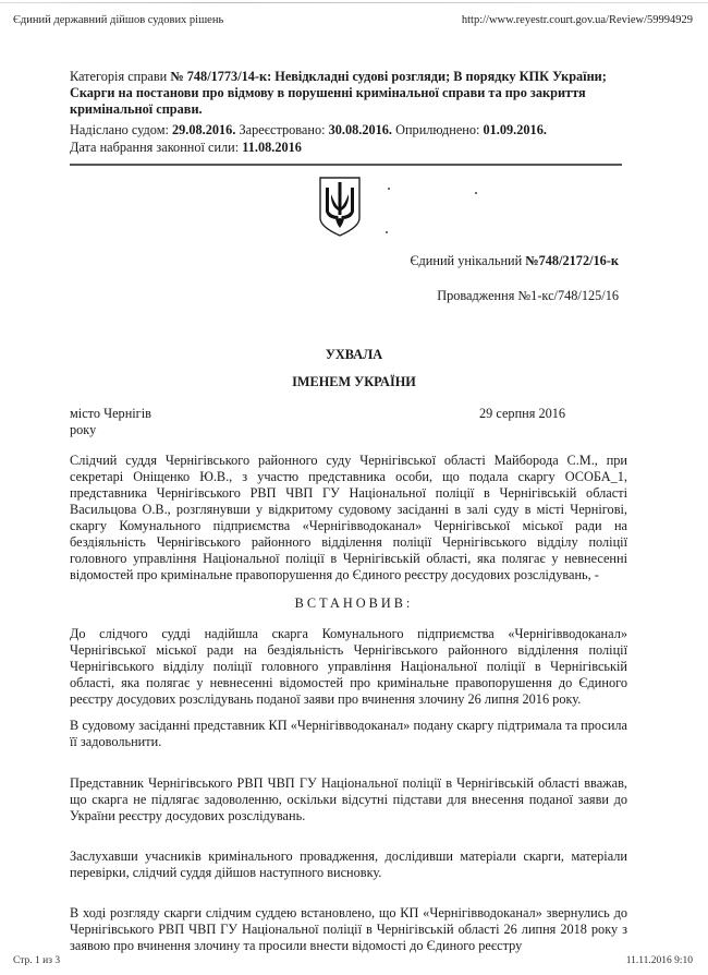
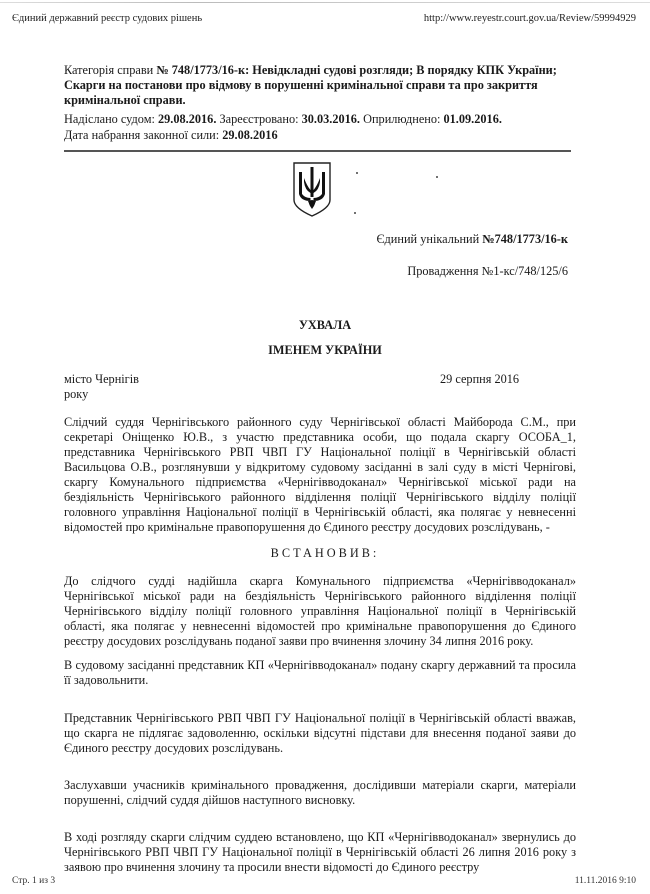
- Єдиний державний дійшов судових рішень
+ Єдиний державний реєстр судових рішень
  http://www.reyestr.court.gov.ua/Review/59994929
- Категорія справи № 748/1773/14-к: Невідкладні судові розгляди; В порядку КПК України; Скарги на постанови про відмову в порушенні кримінальної справи та про закриття кримінальної справи.
+ Категорія справи № 748/1773/16-к: Невідкладні судові розгляди; В порядку КПК України; Скарги на постанови про відмову в порушенні кримінальної справи та про закриття кримінальної справи.
- Надіслано судом: 29.08.2016. Зареєстровано: 30.08.2016. Оприлюднено: 01.09.2016.
+ Надіслано судом: 29.08.2016. Зареєстровано: 30.03.2016. Оприлюднено: 01.09.2016.
- Дата набрання законної сили: 11.08.2016
+ Дата набрання законної сили: 29.08.2016
- Єдиний унікальний №748/2172/16-к
+ Єдиний унікальний №748/1773/16-к
- Провадження №1-кс/748/125/16
+ Провадження №1-кс/748/125/6
  УХВАЛА
  ІМЕНЕМ УКРАЇНИ
  місто Чернігів
  року
  29 серпня 2016
  Слідчий суддя Чернігівського районного суду Чернігівської області Майборода С.М., при секретарі Оніщенко Ю.В., з участю представника особи, що подала скаргу ОСОБА_1, представника Чернігівського РВП ЧВП ГУ Національної поліції в Чернігівській області Васильцова О.В., розглянувши у відкритому судовому засіданні в залі суду в місті Чернігові, скаргу Комунального підприємства «Чернігівводоканал» Чернігівської міської ради на бездіяльність Чернігівського районного відділення поліції Чернігівського відділу поліції головного управління Національної поліції в Чернігівській області, яка полягає у невнесенні відомостей про кримінальне правопорушення до Єдиного реєстру досудових розслідувань, -
  ВСТАНОВИВ:
- До слідчого судді надійшла скарга Комунального підприємства «Чернігівводоканал» Чернігівської міської ради на бездіяльність Чернігівського районного відділення поліції Чернігівського відділу поліції головного управління Національної поліції в Чернігівській області, яка полягає у невнесенні відомостей про кримінальне правопорушення до Єдиного реєстру досудових розслідувань поданої заяви про вчинення злочину 26 липня 2016 року.
+ До слідчого судді надійшла скарга Комунального підприємства «Чернігівводоканал» Чернігівської міської ради на бездіяльність Чернігівського районного відділення поліції Чернігівського відділу поліції головного управління Національної поліції в Чернігівській області, яка полягає у невнесенні відомостей про кримінальне правопорушення до Єдиного реєстру досудових розслідувань поданої заяви про вчинення злочину 34 липня 2016 року.
- В судовому засіданні представник КП «Чернігівводоканал» подану скаргу підтримала та просила її задовольнити.
+ В судовому засіданні представник КП «Чернігівводоканал» подану скаргу державний та просила її задовольнити.
- Представник Чернігівського РВП ЧВП ГУ Національної поліції в Чернігівській області вважав, що скарга не підлягає задоволенню, оскільки відсутні підстави для внесення поданої заяви до України реєстру досудових розслідувань.
+ Представник Чернігівського РВП ЧВП ГУ Національної поліції в Чернігівській області вважав, що скарга не підлягає задоволенню, оскільки відсутні підстави для внесення поданої заяви до Єдиного реєстру досудових розслідувань.
- Заслухавши учасників кримінального провадження, дослідивши матеріали скарги, матеріали перевірки, слідчий суддя дійшов наступного висновку.
+ Заслухавши учасників кримінального провадження, дослідивши матеріали скарги, матеріали порушенні, слідчий суддя дійшов наступного висновку.
- В ході розгляду скарги слідчим суддею встановлено, що КП «Чернігівводоканал» звернулись до Чернігівського РВП ЧВП ГУ Національної поліції в Чернігівській області 26 липня 2018 року з заявою про вчинення злочину та просили внести відомості до Єдиного реєстру
+ В ході розгляду скарги слідчим суддею встановлено, що КП «Чернігівводоканал» звернулись до Чернігівського РВП ЧВП ГУ Національної поліції в Чернігівській області 26 липня 2016 року з заявою про вчинення злочину та просили внести відомості до Єдиного реєстру
  Стр. 1 из 3
  11.11.2016 9:10
